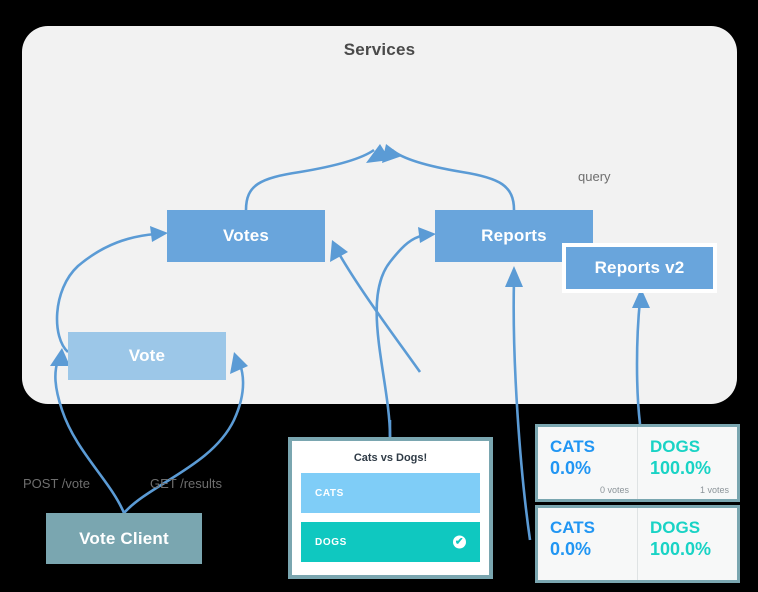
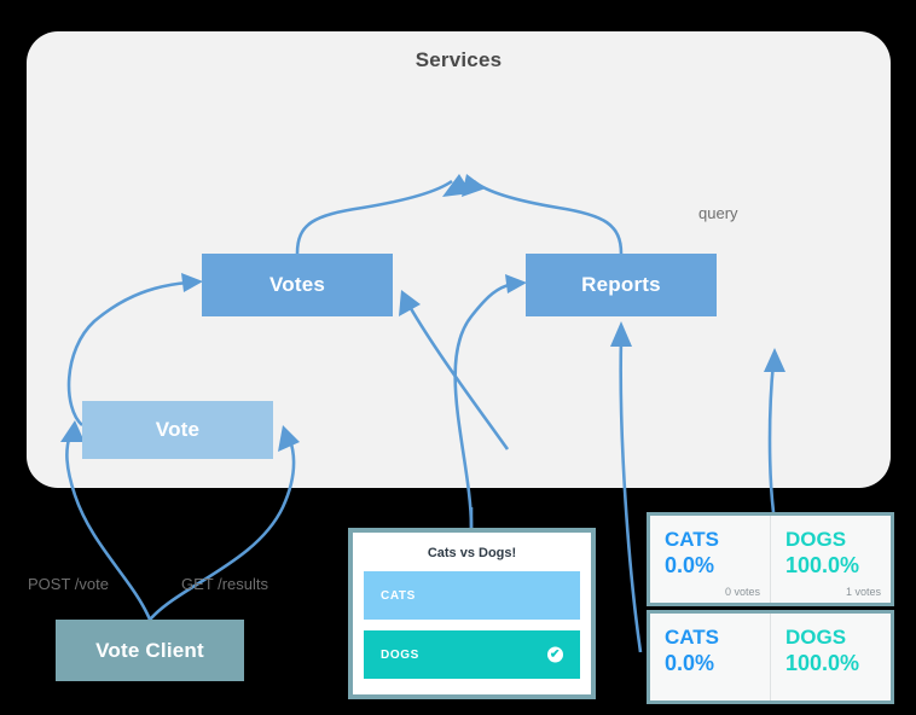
  Services
  Votes
  Reports
- Reports v2
  Vote
  Vote Client
  query
  POST /vote
  GET /results
  Cats vs Dogs!
  CATS
  DOGS
  ✔
  CATS
  0.0%
  0 votes
  DOGS
  100.0%
  1 votes
  CATS
  0.0%
  DOGS
  100.0%
